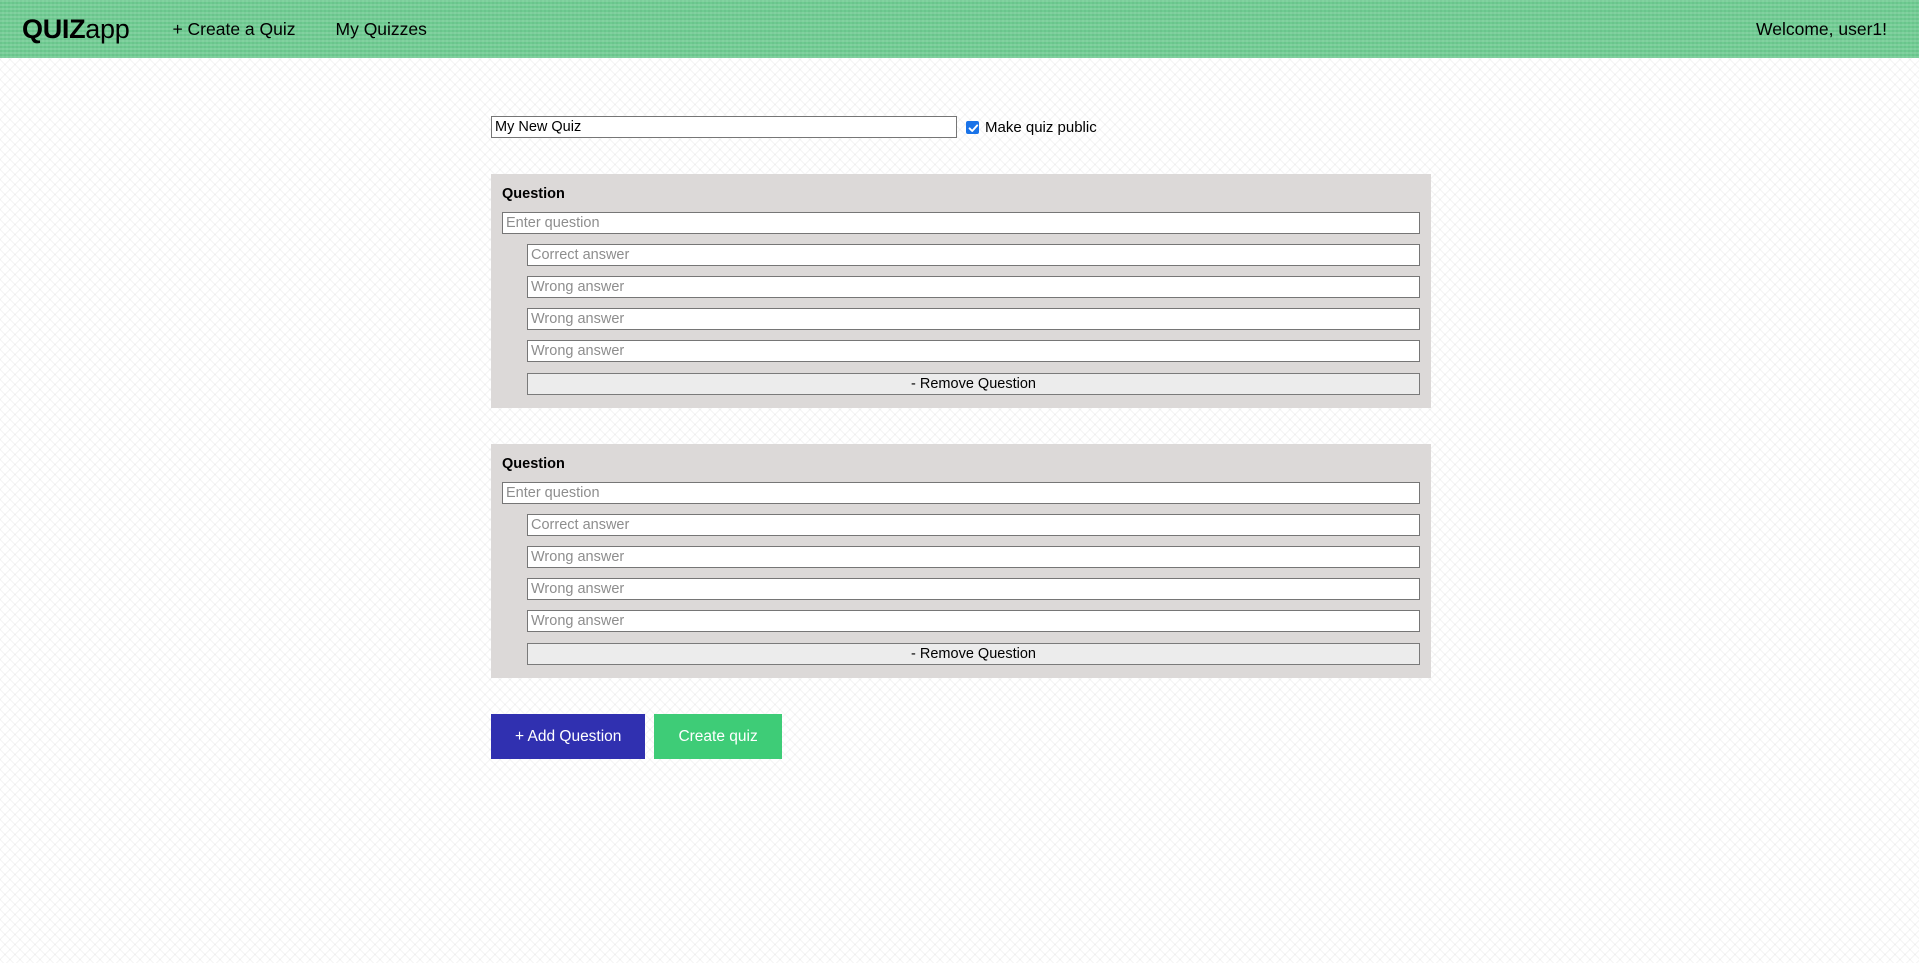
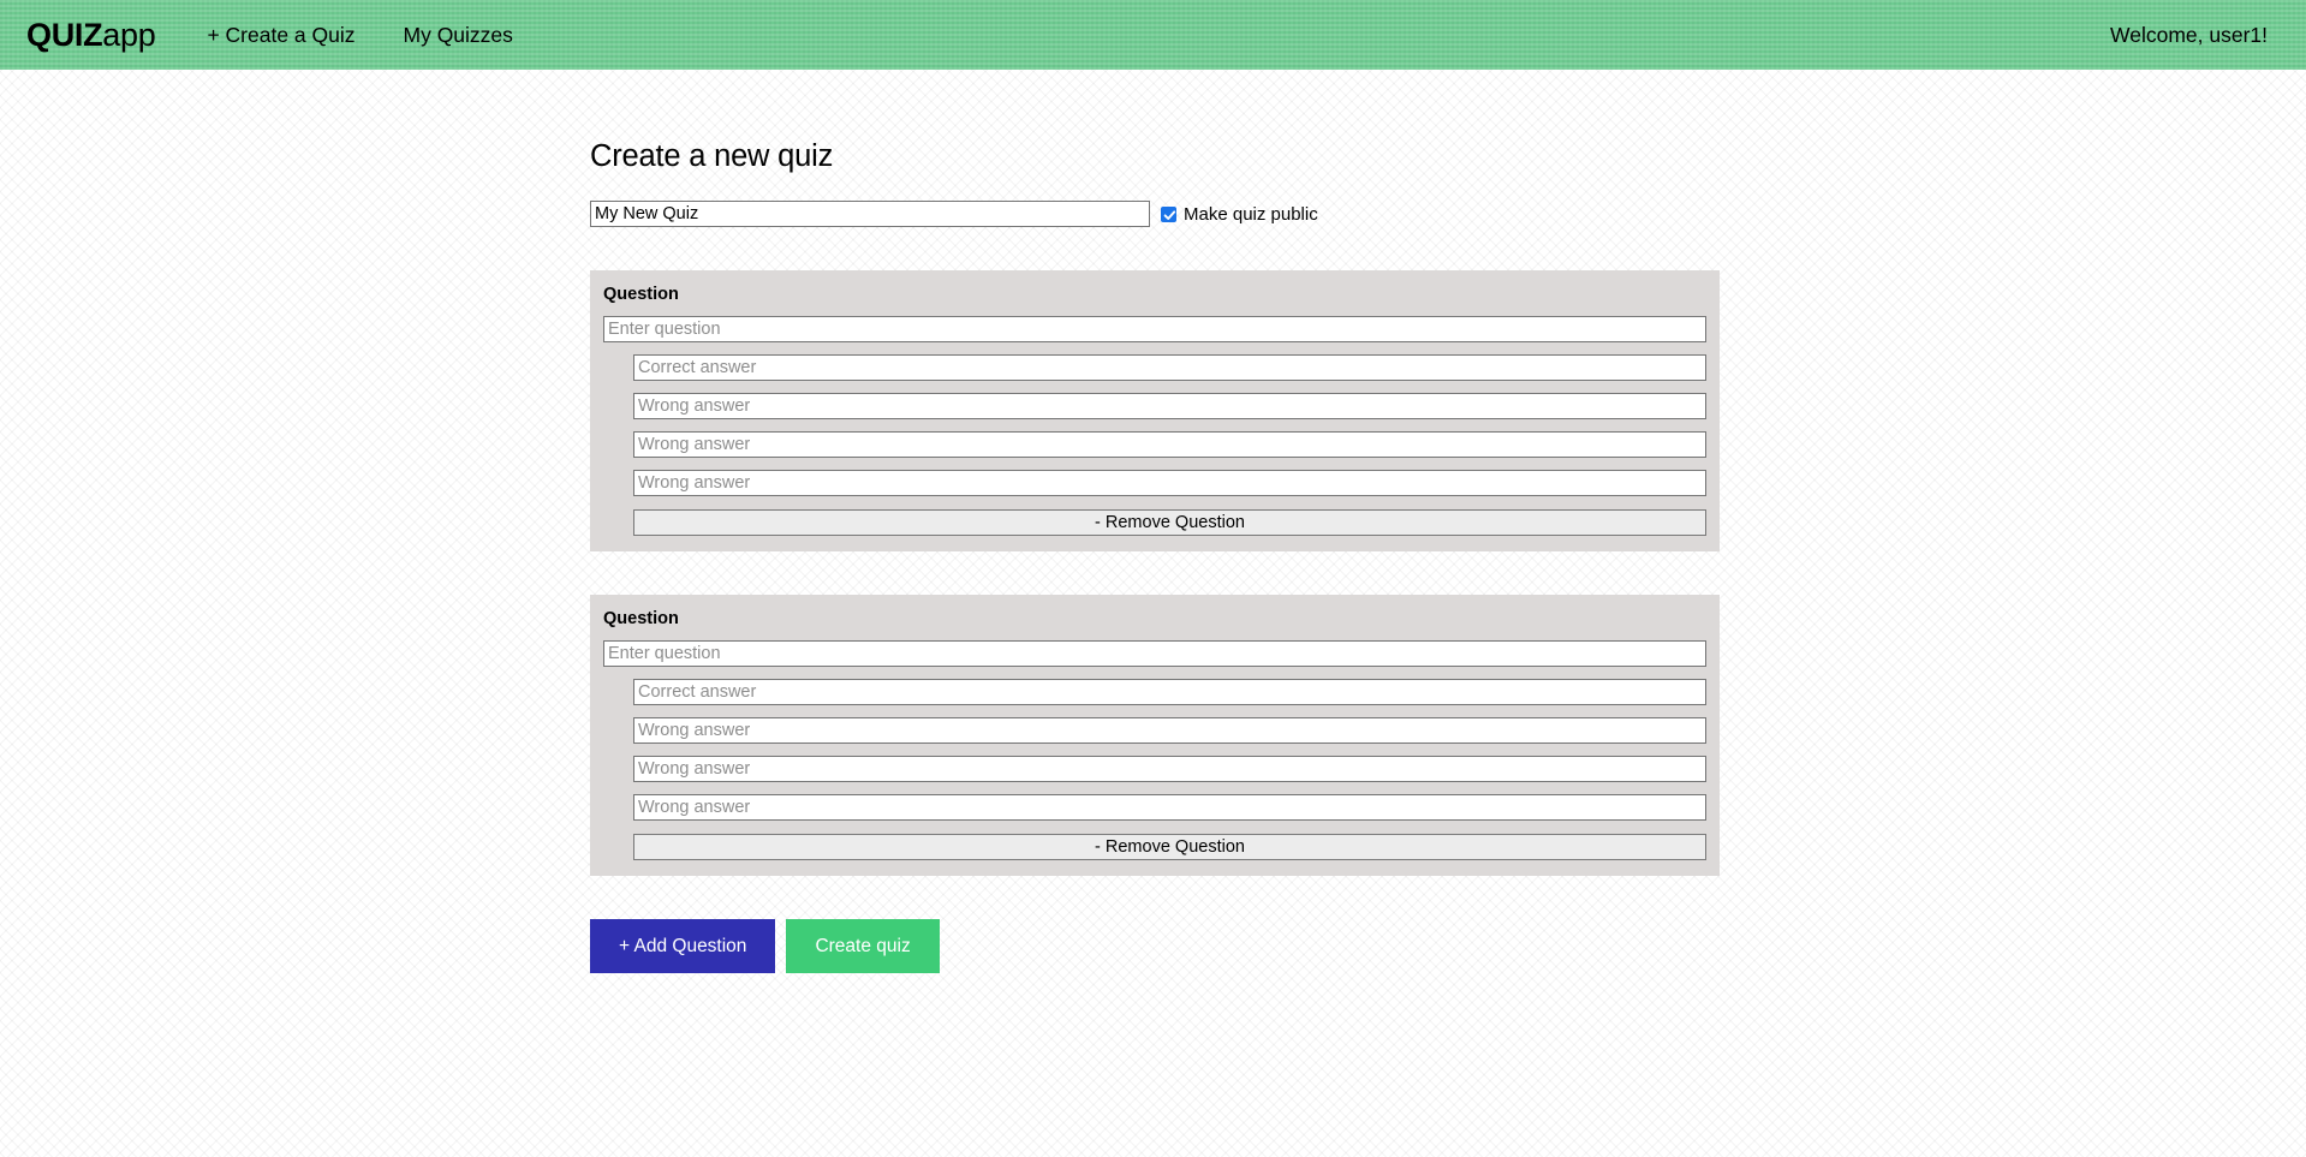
  QUIZapp
  + Create a Quiz
  My Quizzes
  Welcome, user1!
+ Create a new quiz
  My New Quiz
  Make quiz public
  Question
  Enter question
  Correct answer
  Wrong answer
  Wrong answer
  Wrong answer
  - Remove Question
  Question
  Enter question
  Correct answer
  Wrong answer
  Wrong answer
  Wrong answer
  - Remove Question
  + Add Question
  Create quiz
